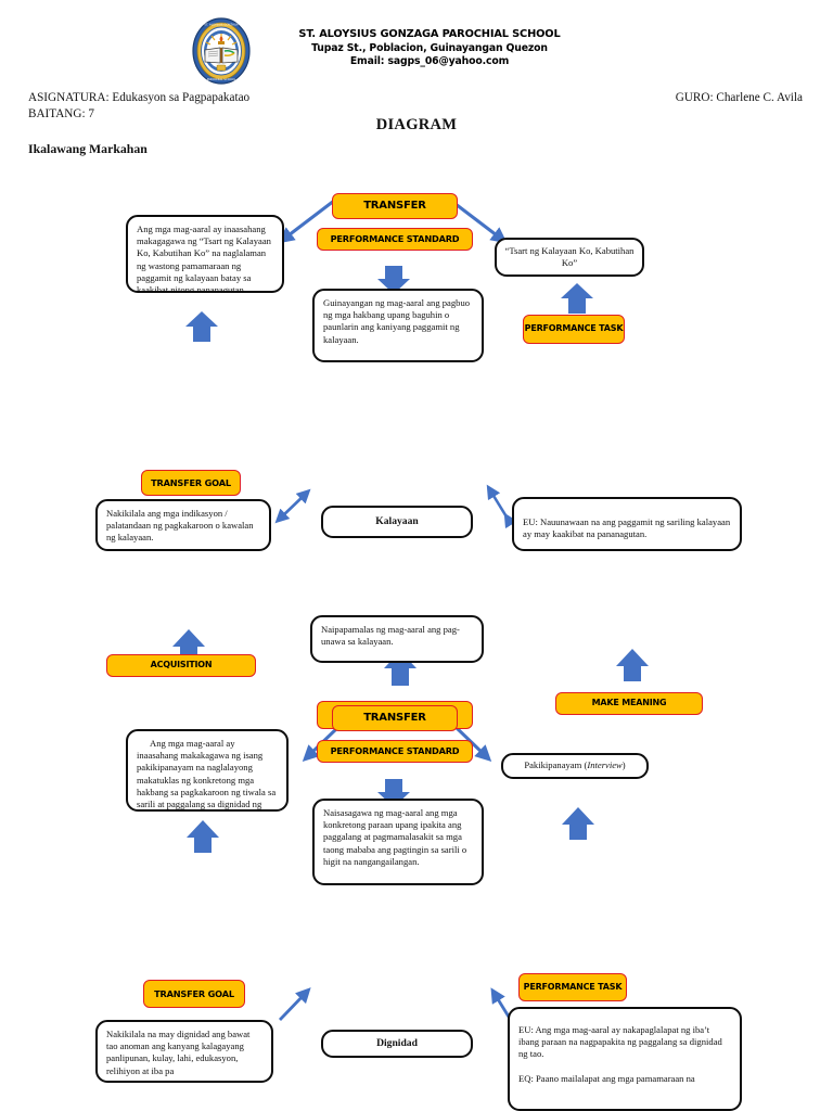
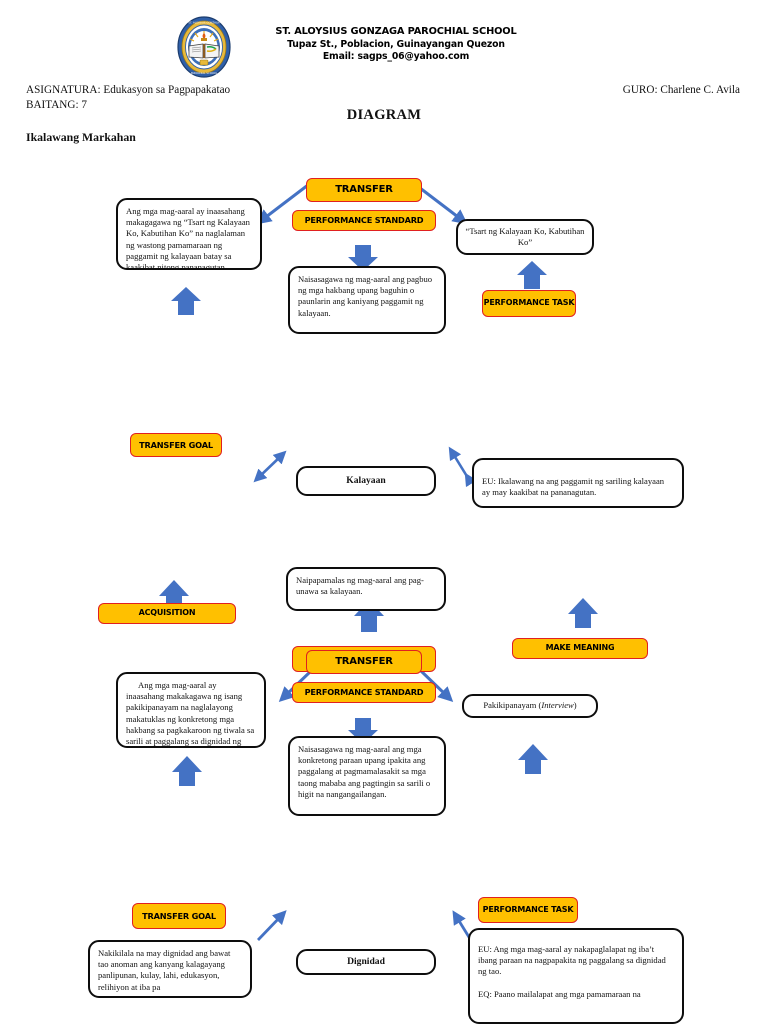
  ST. ALOYSIUS GONZAGA PAROCHIAL SCHOOL
  Tupaz St., Poblacion, Guinayangan Quezon
  Email: sagps_06@yahoo.com
  ASIGNATURA: Edukasyon sa Pagpapakatao
  BAITANG: 7
  GURO: Charlene C. Avila
  DIAGRAM
  Ikalawang Markahan
  TRANSFER
  PERFORMANCE STANDARD
  Ang mga mag-aaral ay inaasahang makagagawa ng “Tsart ng Kalayaan Ko, Kabutihan Ko” na naglalaman ng wastong pamamaraan ng paggamit ng kalayaan batay sa kaakibat nitong pananagutan.
- Guinayangan ng mag-aaral ang pagbuo ng mga hakbang upang baguhin o paunlarin ang kaniyang paggamit ng kalayaan.
+ Naisasagawa ng mag-aaral ang pagbuo ng mga hakbang upang baguhin o paunlarin ang kaniyang paggamit ng kalayaan.
  “Tsart ng Kalayaan Ko, Kabutihan Ko”
  PERFORMANCE TASK
  TRANSFER GOAL
- Nakikilala ang mga indikasyon / palatandaan ng pagkakaroon o kawalan ng kalayaan.
  Kalayaan
- EU: Nauunawaan na ang paggamit ng sariling kalayaan ay may kaakibat na pananagutan.
+ EU: Ikalawang na ang paggamit ng sariling kalayaan ay may kaakibat na pananagutan.
  ACQUISITION
  Naipapamalas ng mag-aaral ang pag-unawa sa kalayaan.
  MAKE MEANING
  TRANSFER
  PERFORMANCE STANDARD
  Ang mga mag-aaral ay inaasahang makakagawa ng isang pakikipanayam na naglalayong makatuklas ng konkretong mga hakbang sa pagkakaroon ng tiwala sa sarili at paggalang sa dignidad ng
  Naisasagawa ng mag-aaral ang mga konkretong paraan upang ipakita ang paggalang at pagmamalasakit sa mga taong mababa ang pagtingin sa sarili o higit na nangangailangan.
  Pakikipanayam (
  Interview
  )
  TRANSFER GOAL
  Nakikilala na may dignidad ang bawat tao anoman ang kanyang kalagayang panlipunan, kulay, lahi, edukasyon, relihiyon at iba pa
  Dignidad
  PERFORMANCE TASK
  EU: Ang mga mag-aaral ay nakapaglalapat ng iba’t ibang paraan na nagpapakita ng paggalang sa dignidad ng tao.
  EQ: Paano mailalapat ang mga pamamaraan na
